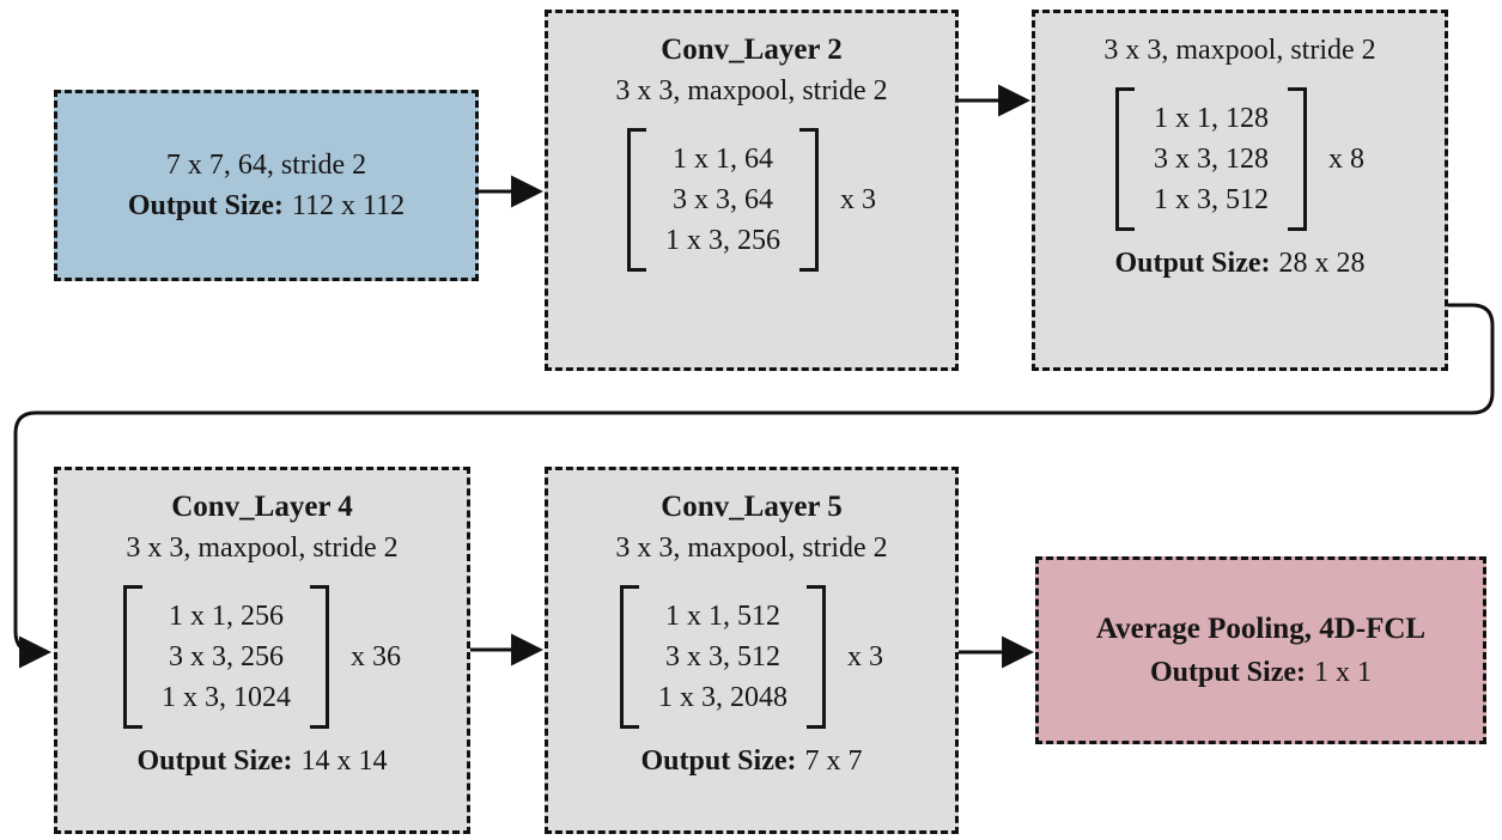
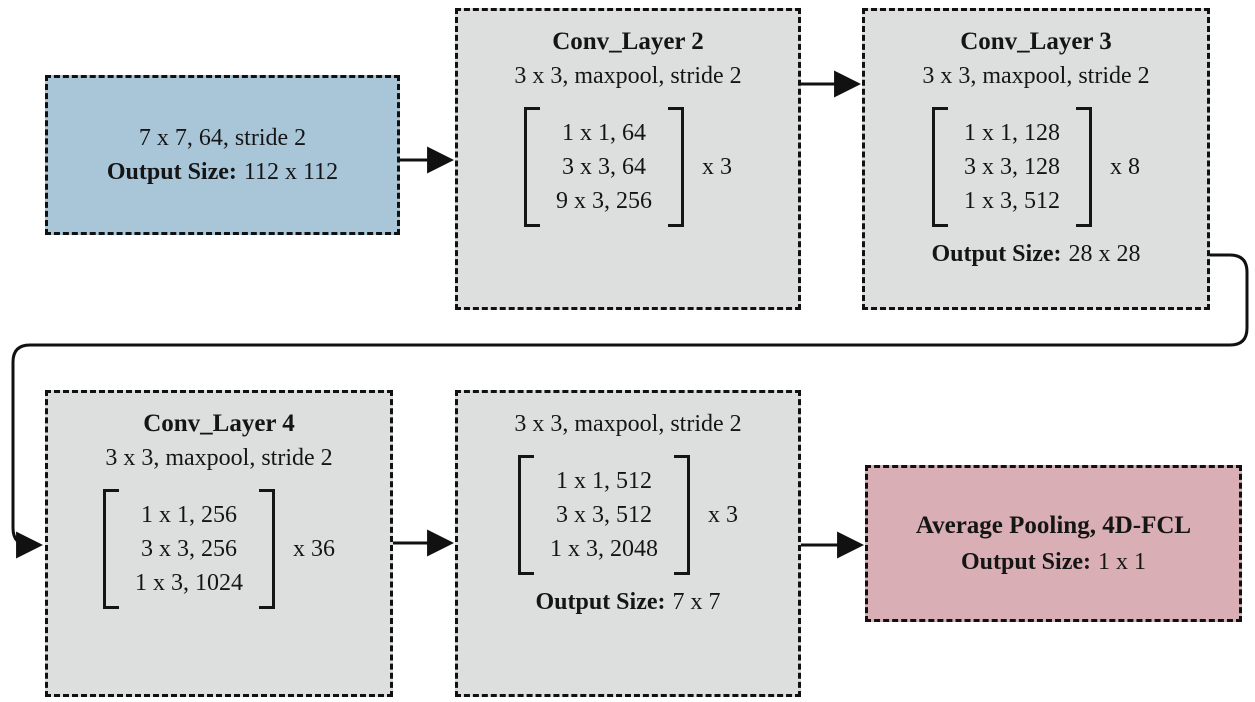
  7 x 7, 64, stride 2
  Output Size: 112 x 112
  Conv_Layer 2
  3 x 3, maxpool, stride 2
  1 x 1, 64
  3 x 3, 64
- 1 x 3, 256
+ 9 x 3, 256
  x 3
+ Conv_Layer 3
  3 x 3, maxpool, stride 2
  1 x 1, 128
  3 x 3, 128
  1 x 3, 512
  x 8
  Output Size: 28 x 28
  Conv_Layer 4
  3 x 3, maxpool, stride 2
  1 x 1, 256
  3 x 3, 256
  1 x 3, 1024
  x 36
- Output Size: 14 x 14
- Conv_Layer 5
  3 x 3, maxpool, stride 2
  1 x 1, 512
  3 x 3, 512
  1 x 3, 2048
  x 3
  Output Size: 7 x 7
  Average Pooling, 4D-FCL
  Output Size: 1 x 1
